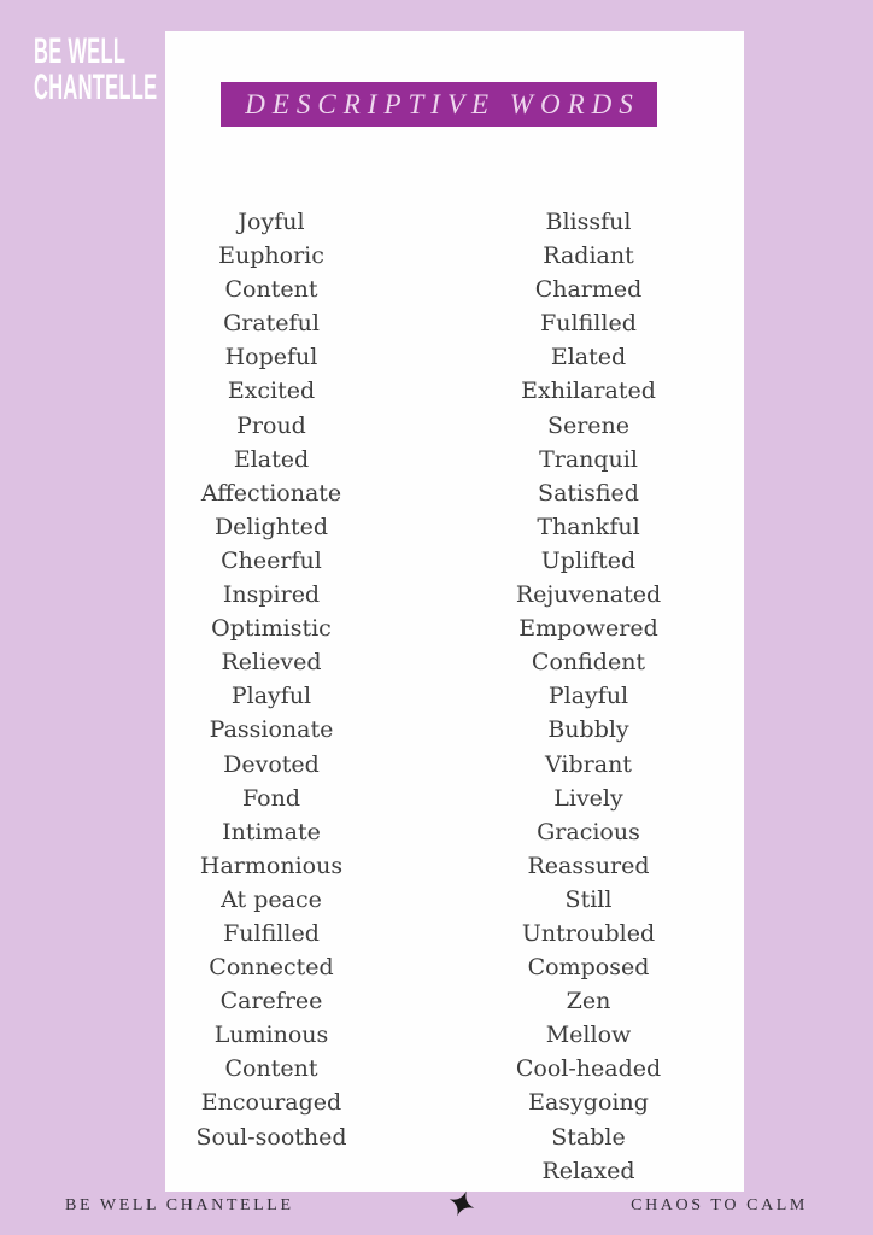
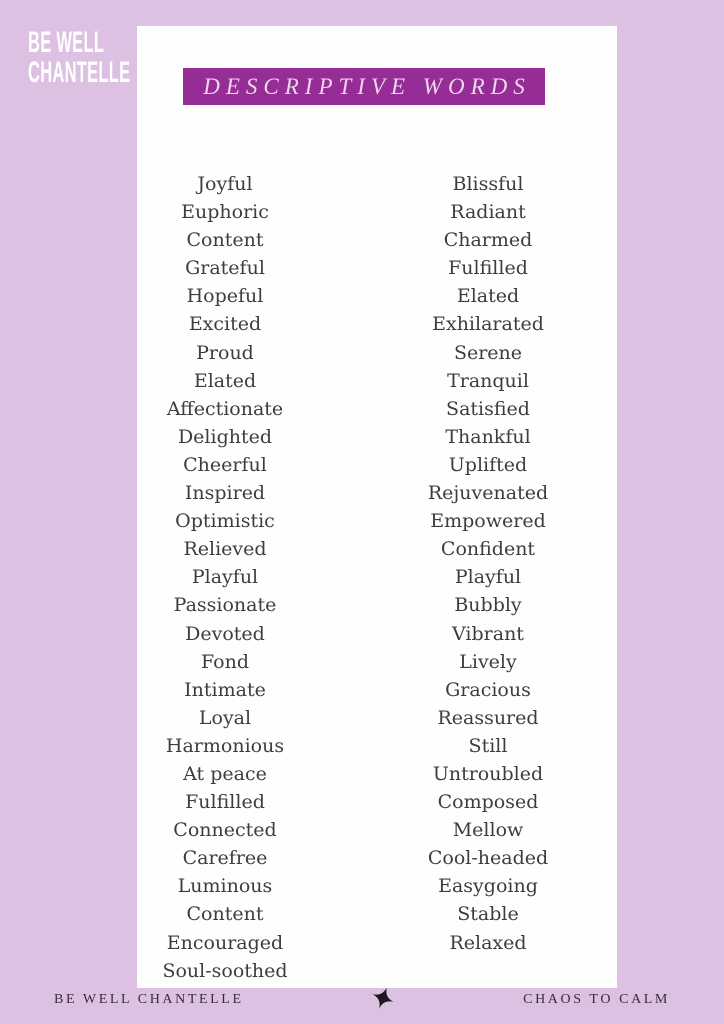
  BE WELL
  CHANTELLE
  DESCRIPTIVE WORDS
  Joyful
  Euphoric
  Content
  Grateful
  Hopeful
  Excited
  Proud
  Elated
  Affectionate
  Delighted
  Cheerful
  Inspired
  Optimistic
  Relieved
  Playful
  Passionate
  Devoted
  Fond
  Intimate
+ Loyal
  Harmonious
  At peace
  Fulfilled
  Connected
  Carefree
  Luminous
  Content
  Encouraged
  Soul-soothed
  Blissful
  Radiant
  Charmed
  Fulfilled
  Elated
  Exhilarated
  Serene
  Tranquil
  Satisfied
  Thankful
  Uplifted
  Rejuvenated
  Empowered
  Confident
  Playful
  Bubbly
  Vibrant
  Lively
  Gracious
  Reassured
  Still
  Untroubled
  Composed
- Zen
  Mellow
  Cool-headed
  Easygoing
  Stable
  Relaxed
  BE WELL CHANTELLE
  CHAOS TO CALM
